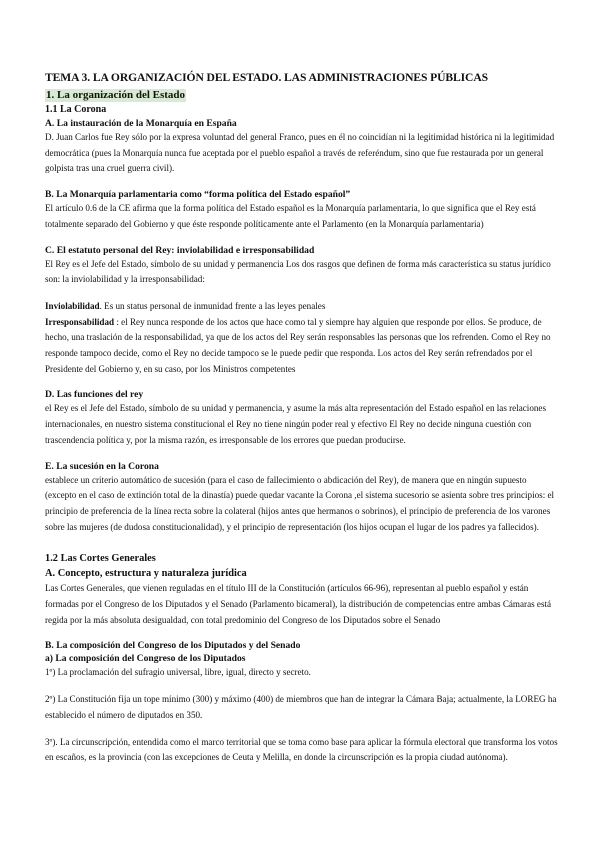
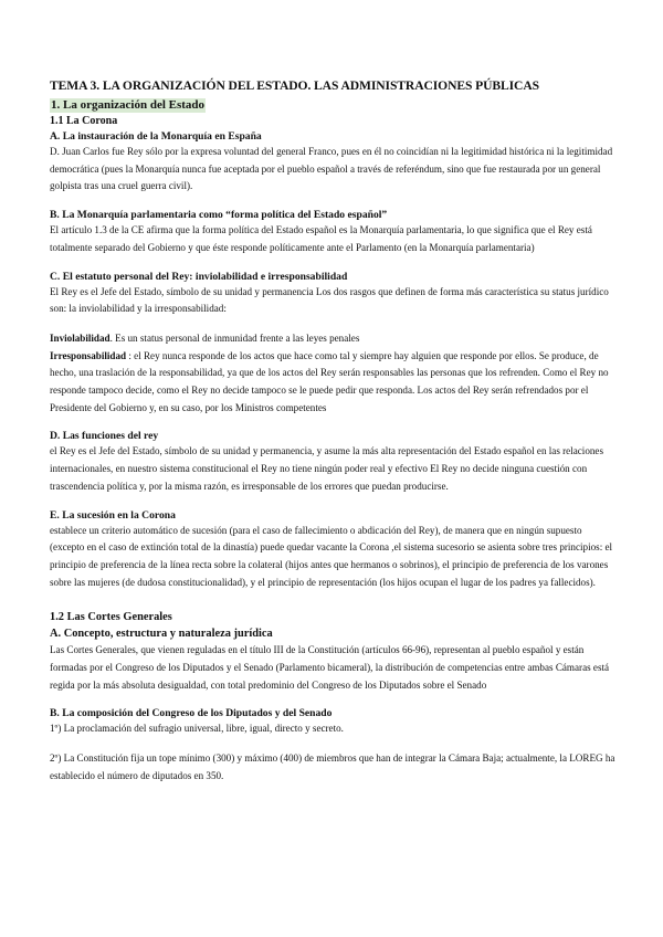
  TEMA 3. LA ORGANIZACIÓN DEL ESTADO. LAS ADMINISTRACIONES PÚBLICAS
  1. La organización del Estado
  1.1 La Corona
  A. La instauración de la Monarquía en España
  D. Juan Carlos fue Rey sólo por la expresa voluntad del general Franco, pues en él no coincidían ni la legitimidad histórica ni la legitimidad democrática (pues la Monarquía nunca fue aceptada por el pueblo español a través de referéndum, sino que fue restaurada por un general golpista tras una cruel guerra civil).
  B. La Monarquía parlamentaria como “forma política del Estado español”
- El artículo 0.6 de la CE afirma que la forma política del Estado español es la Monarquía parlamentaria, lo que significa que el Rey está totalmente separado del Gobierno y que éste responde políticamente ante el Parlamento (en la Monarquía parlamentaria)
+ El artículo 1.3 de la CE afirma que la forma política del Estado español es la Monarquía parlamentaria, lo que significa que el Rey está totalmente separado del Gobierno y que éste responde políticamente ante el Parlamento (en la Monarquía parlamentaria)
  C. El estatuto personal del Rey: inviolabilidad e irresponsabilidad
  El Rey es el Jefe del Estado, símbolo de su unidad y permanencia Los dos rasgos que definen de forma más característica su status jurídico son: la inviolabilidad y la irresponsabilidad:
  Inviolabilidad. Es un status personal de inmunidad frente a las leyes penales
  Irresponsabilidad : el Rey nunca responde de los actos que hace como tal y siempre hay alguien que responde por ellos. Se produce, de hecho, una traslación de la responsabilidad, ya que de los actos del Rey serán responsables las personas que los refrenden. Como el Rey no responde tampoco decide, como el Rey no decide tampoco se le puede pedir que responda. Los actos del Rey serán refrendados por el Presidente del Gobierno y, en su caso, por los Ministros competentes
  D. Las funciones del rey
  el Rey es el Jefe del Estado, símbolo de su unidad y permanencia, y asume la más alta representación del Estado español en las relaciones internacionales, en nuestro sistema constitucional el Rey no tiene ningún poder real y efectivo El Rey no decide ninguna cuestión con trascendencia política y, por la misma razón, es irresponsable de los errores que puedan producirse.
  E. La sucesión en la Corona
  establece un criterio automático de sucesión (para el caso de fallecimiento o abdicación del Rey), de manera que en ningún supuesto (excepto en el caso de extinción total de la dinastía) puede quedar vacante la Corona ,el sistema sucesorio se asienta sobre tres principios: el principio de preferencia de la línea recta sobre la colateral (hijos antes que hermanos o sobrinos), el principio de preferencia de los varones sobre las mujeres (de dudosa constitucionalidad), y el principio de representación (los hijos ocupan el lugar de los padres ya fallecidos).
  1.2 Las Cortes Generales
  A. Concepto, estructura y naturaleza jurídica
  Las Cortes Generales, que vienen reguladas en el título III de la Constitución (artículos 66-96), representan al pueblo español y están formadas por el Congreso de los Diputados y el Senado (Parlamento bicameral), la distribución de competencias entre ambas Cámaras está regida por la más absoluta desigualdad, con total predominio del Congreso de los Diputados sobre el Senado
  B. La composición del Congreso de los Diputados y del Senado
- a) La composición del Congreso de los Diputados
  1º) La proclamación del sufragio universal, libre, igual, directo y secreto.
  2º) La Constitución fija un tope mínimo (300) y máximo (400) de miembros que han de integrar la Cámara Baja; actualmente, la LOREG ha establecido el número de diputados en 350.
- 3º). La circunscripción, entendida como el marco territorial que se toma como base para aplicar la fórmula electoral que transforma los votos en escaños, es la provincia (con las excepciones de Ceuta y Melilla, en donde la circunscripción es la propia ciudad autónoma).
